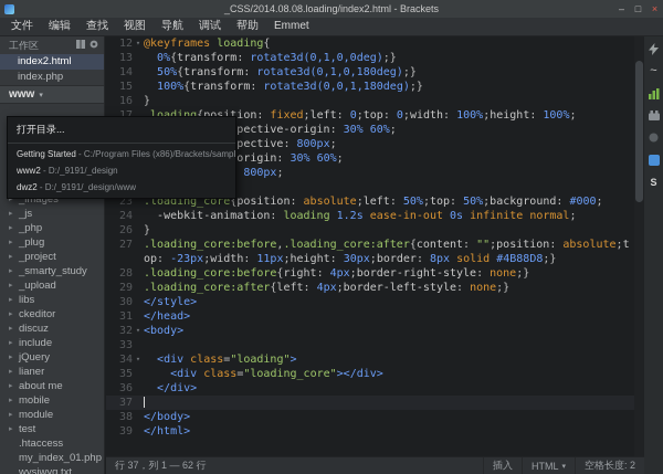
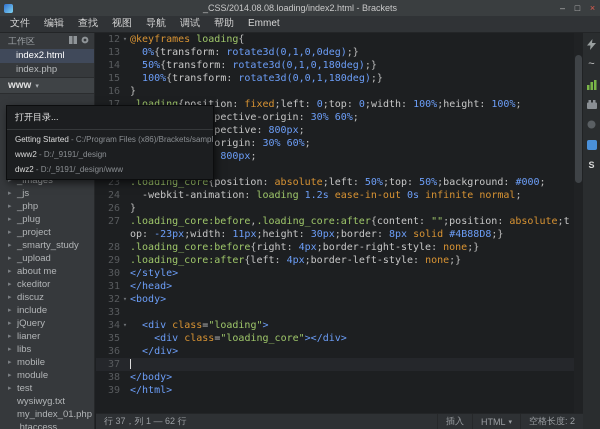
  _CSS/2014.08.08.loading/index2.html - Brackets
  –
  □
  ×
  文件
  编辑
  查找
  视图
  导航
  调试
  帮助
  Emmet
  工作区
  index2.html
  index.php
  www
  _images
  _js
  _php
  _plug
  _project
  _smarty_study
  _upload
- libs
+ about me
  ckeditor
  discuz
  include
  jQuery
  lianer
- about me
+ libs
  mobile
  module
  test
- .htaccess
+ wysiwyg.txt
  my_index_01.php
- wysiwyg.txt
+ .htaccess
  12
  ▾
  @keyframes loading{
  13
  0%{transform: rotate3d(0,1,0,0deg);}
  14
  50%{transform: rotate3d(0,1,0,180deg);}
  15
  100%{transform: rotate3d(0,0,1,180deg);}
  16
  }
  ion: fixed;left: 0;top: 0;width: 100%;height: 100%;
  23
  .loading_core{position: absolute;left: 50%;top: 50%;background: #000;
  24
  -webkit-animation: loading 1.2s ease-in-out 0s infinite normal;
  26
  }
  27
  .loading_core:before,.loading_core:after{content: "";position: absolute;top: -23px;width: 11px;height: 30px;border: 8px solid #4B88D8;}
  28
  .loading_core:before{right: 4px;border-right-style: none;}
  29
  .loading_core:after{left: 4px;border-left-style: none;}
  30
  </style>
  31
  </head>
  32
  ▾
  <body>
  33
  34
  ▾
  <div class="loading">
  35
  <div class="loading_core"></div>
  36
  </div>
  37
  38
  </body>
  39
  </html>
  行 37，列 1 — 62 行
  插入
  HTML
  空格长度: 2
  ~
  S
  打开目录...
  Getting Started - C:/Program Files (x86)/Brackets/sampl
  www2 - D:/_9191/_design
  dwz2 - D:/_9191/_design/www
